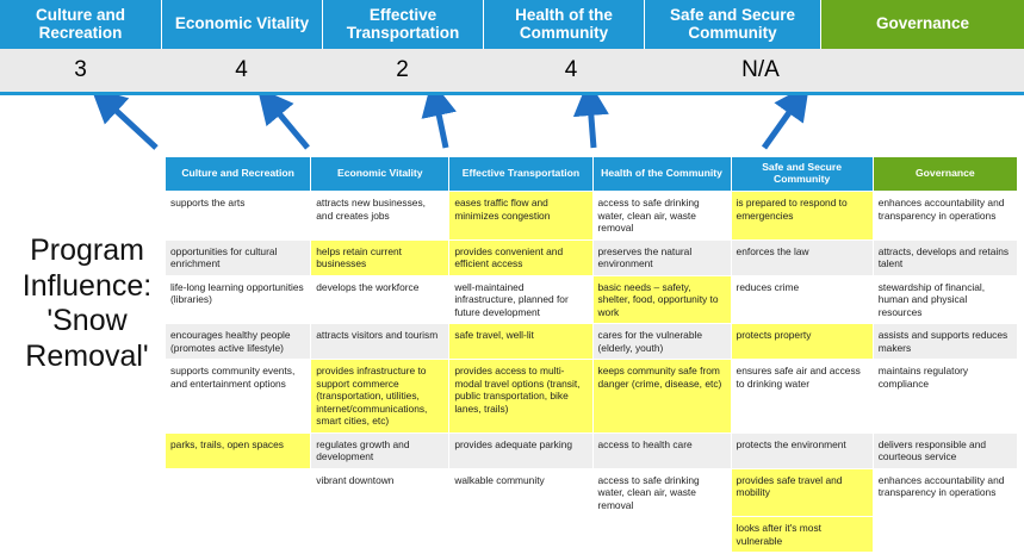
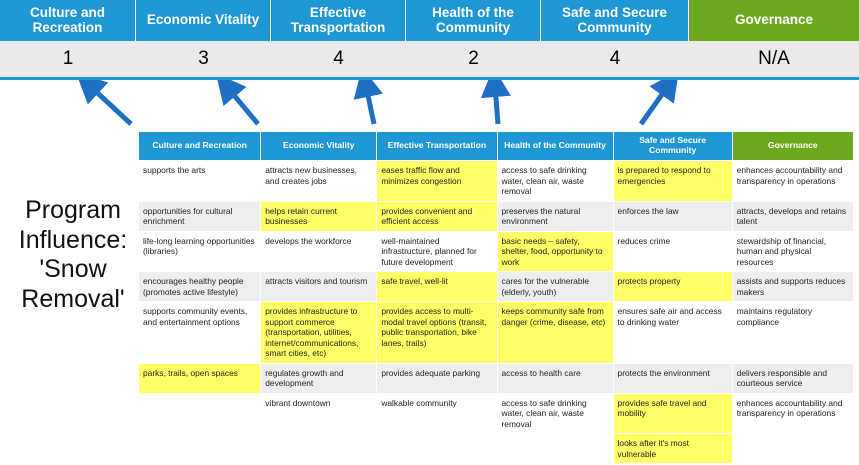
  Culture and Recreation
  Economic Vitality
  Effective Transportation
  Health of the Community
  Safe and Secure Community
  Governance
+ 1
  3
  4
  2
  4
  N/A
  Program Influence: 'Snow Removal'
  Culture and Recreation	Economic Vitality	Effective Transportation	Health of the Community	Safe and Secure Community	Governance
  supports the arts	attracts new businesses, and creates jobs	eases traffic flow and minimizes congestion	access to safe drinking water, clean air, waste removal	is prepared to respond to emergencies	enhances accountability and transparency in operations
  opportunities for cultural enrichment	helps retain current businesses	provides convenient and efficient access	preserves the natural environment	enforces the law	attracts, develops and retains talent
  life-long learning opportunities (libraries)	develops the workforce	well-maintained infrastructure, planned for future development	basic needs – safety, shelter, food, opportunity to work	reduces crime	stewardship of financial, human and physical resources
  encourages healthy people (promotes active lifestyle)	attracts visitors and tourism	safe travel, well-lit	cares for the vulnerable (elderly, youth)	protects property	assists and supports reduces makers
  supports community events, and entertainment options	provides infrastructure to support commerce (transportation, utilities, internet/communications, smart cities, etc)	provides access to multi-modal travel options (transit, public transportation, bike lanes, trails)	keeps community safe from danger (crime, disease, etc)	ensures safe air and access to drinking water	maintains regulatory compliance
  parks, trails, open spaces	regulates growth and development	provides adequate parking	access to health care	protects the environment	delivers responsible and courteous service
  	vibrant downtown	walkable community	access to safe drinking water, clean air, waste removal	provides safe travel and mobility	enhances accountability and transparency in operations
  				looks after it's most vulnerable
